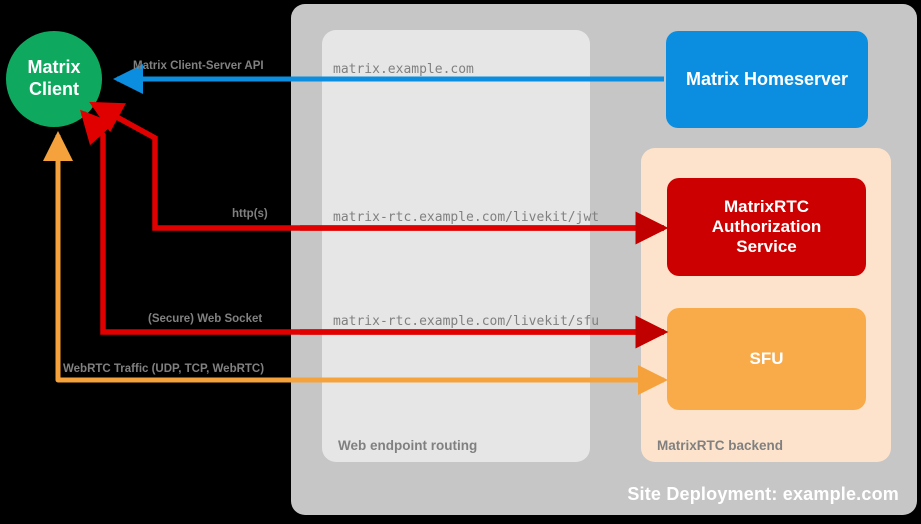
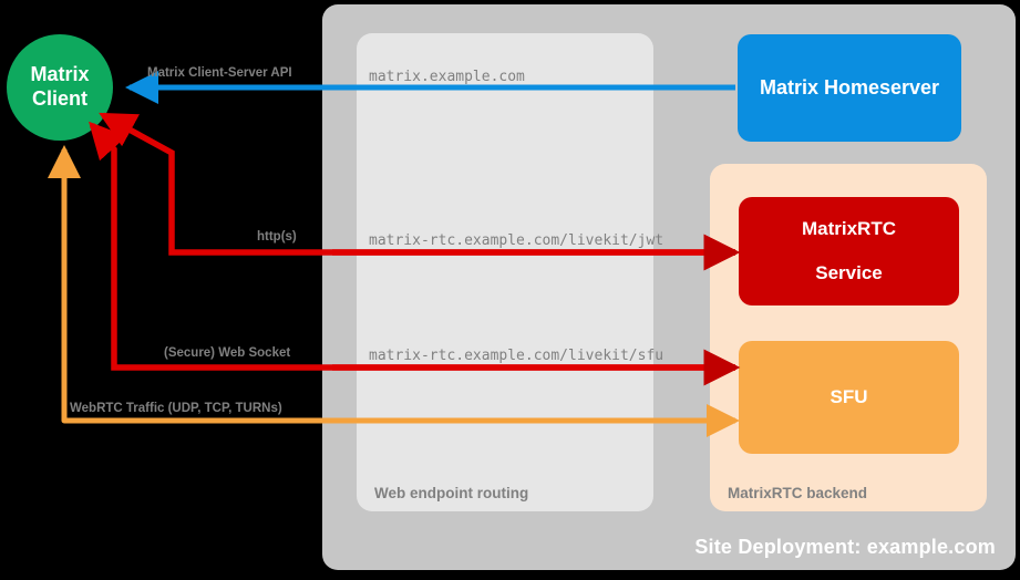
  Site Deployment: example.com
  Web endpoint routing
  MatrixRTC backend
  Matrix Homeserver
  MatrixRTC
- Authorization
  Service
  SFU
  Matrix
  Client
  Matrix Client-Server API
  http(s)
  (Secure) Web Socket
- WebRTC Traffic (UDP, TCP, WebRTC)
+ WebRTC Traffic (UDP, TCP, TURNs)
  matrix.example.com
  matrix-rtc.example.com/livekit/jwt
  matrix-rtc.example.com/livekit/sfu
